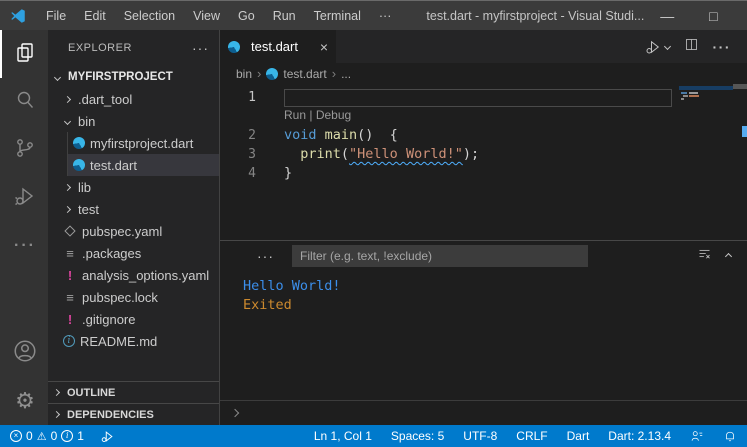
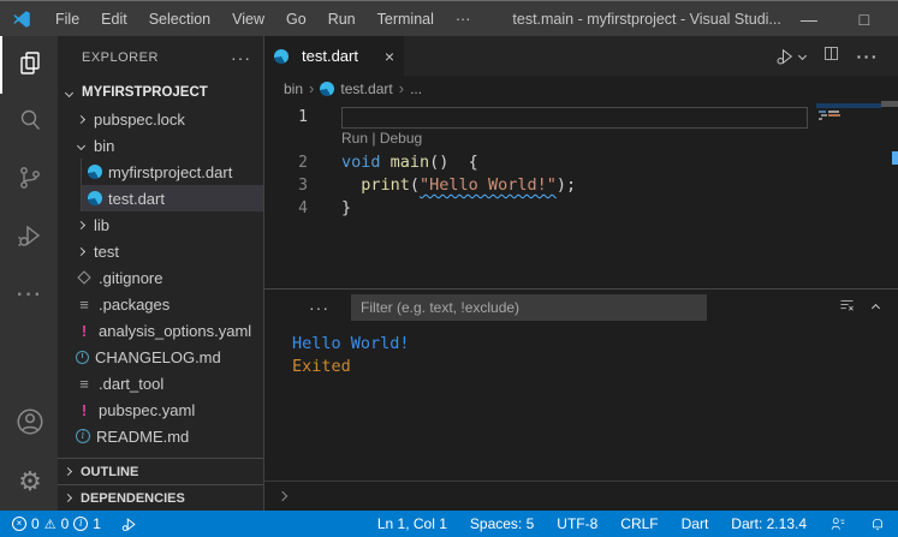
  File
  Edit
  Selection
  View
  Go
  Run
  Terminal
  ···
- test.dart - myfirstproject - Visual Studi...
+ test.main - myfirstproject - Visual Studi...
  —
  □
  ···
  ⚙
  EXPLORER
  ···
  MYFIRSTPROJECT
- .dart_tool
+ pubspec.lock
  bin
  myfirstproject.dart
  test.dart
  lib
  test
- pubspec.yaml
+ .gitignore
  ≡
  .packages
  !
  analysis_options.yaml
+ CHANGELOG.md
  ≡
- pubspec.lock
+ .dart_tool
  !
- .gitignore
+ pubspec.yaml
  i
  README.md
  OUTLINE
  DEPENDENCIES
  test.dart
  ×
  ···
  bin
  ›
  test.dart
  ›
  ...
  1
  Run | Debug
  2
  void main() {
  3
  print("Hello World!");
  4
  }
  ···
  Filter (e.g. text, !exclude)
  Hello World!
  Exited
  ×
  0
  ⚠
  0
  i
  1
  Ln 1, Col 1
  Spaces: 5
  UTF-8
  CRLF
  Dart
  Dart: 2.13.4
